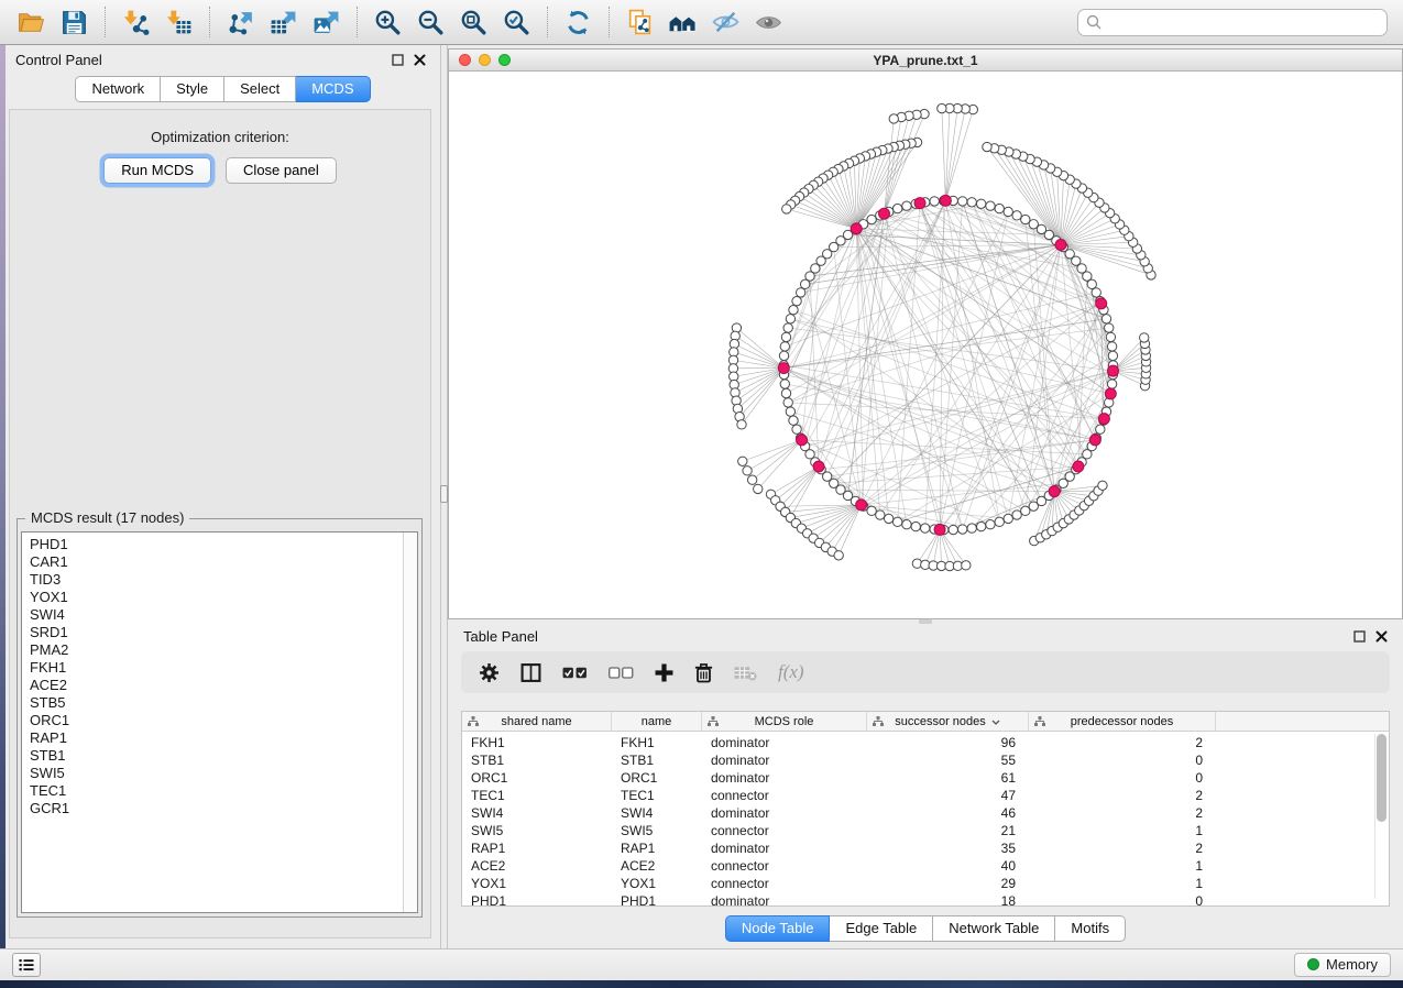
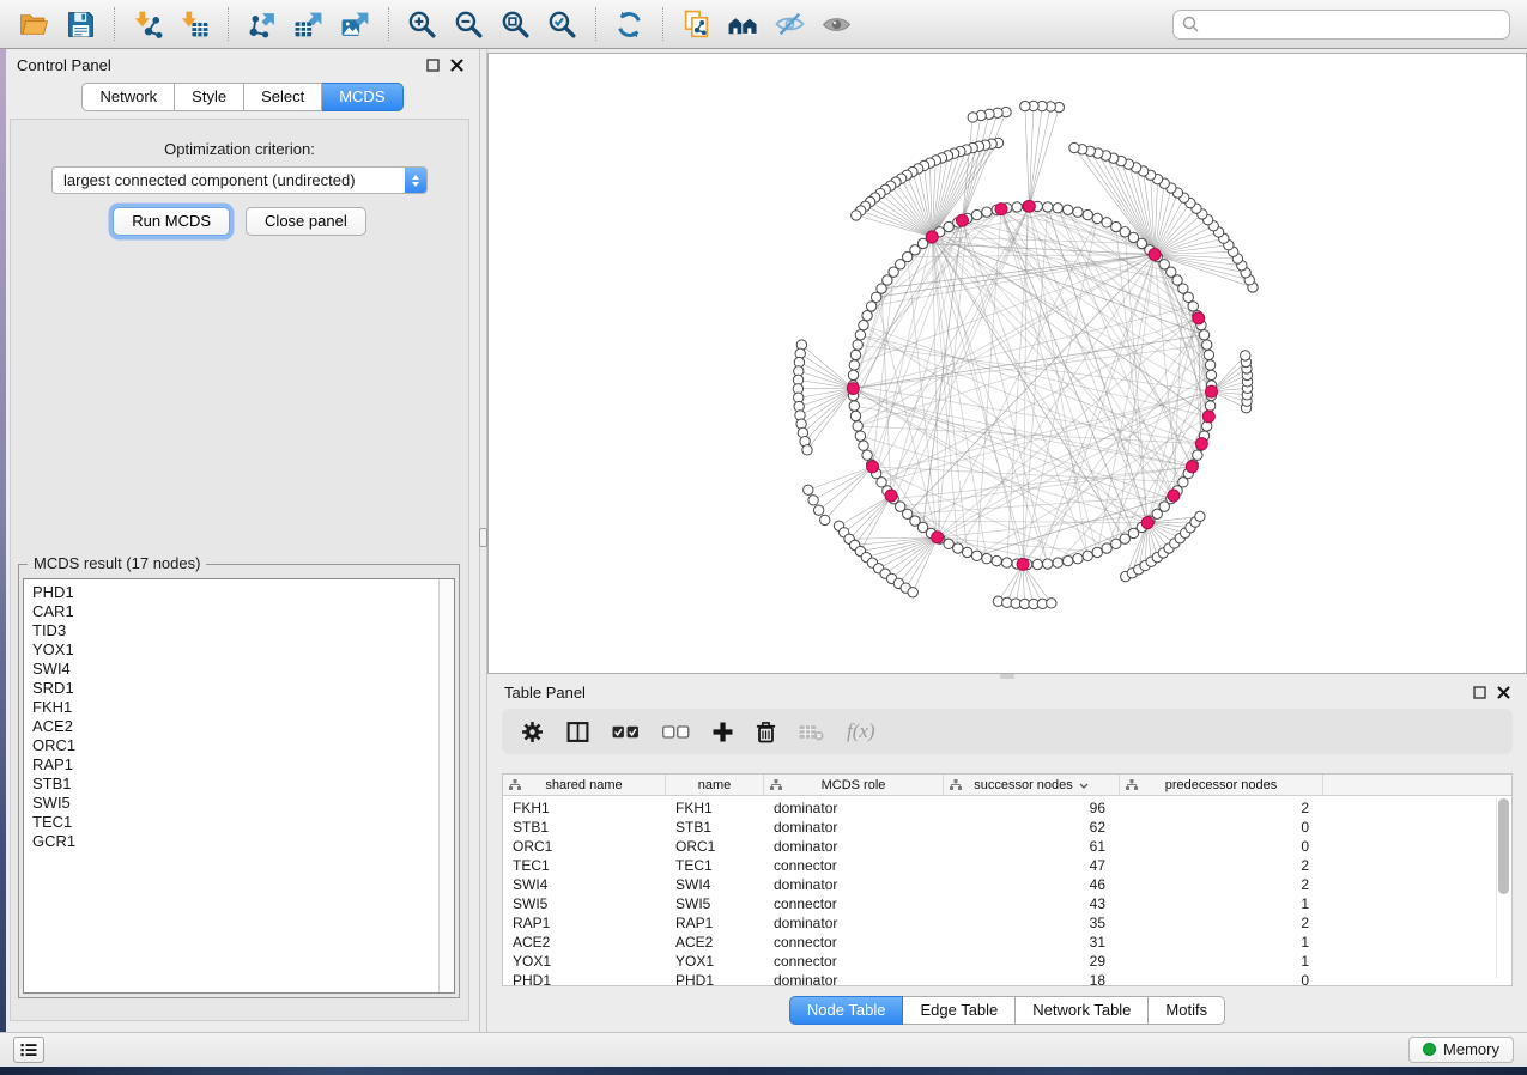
  Control Panel
  Network
  Style
  Select
  MCDS
  Optimization criterion:
+ largest connected component (undirected)
  Run MCDS
  Close panel
  MCDS result (17 nodes)
  PHD1
  CAR1
  TID3
  YOX1
  SWI4
  SRD1
- PMA2
  FKH1
  ACE2
- STB5
  ORC1
  RAP1
  STB1
  SWI5
  TEC1
  GCR1
- YPA_prune.txt_1
  Table Panel
  f(x)
  shared name
  name
  MCDS role
  successor nodes
  predecessor nodes
  FKH1
  FKH1
  dominator
  96
  2
  STB1
  STB1
  dominator
- 55
+ 62
  0
  ORC1
  ORC1
  dominator
  61
  0
  TEC1
  TEC1
  connector
  47
  2
  SWI4
  SWI4
  dominator
  46
  2
  SWI5
  SWI5
  connector
- 21
+ 43
  1
  RAP1
  RAP1
  dominator
  35
  2
  ACE2
  ACE2
  connector
- 40
+ 31
  1
  YOX1
  YOX1
  connector
  29
  1
  PHD1
  PHD1
  dominator
  18
  0
  Node Table
  Edge Table
  Network Table
  Motifs
  Memory
